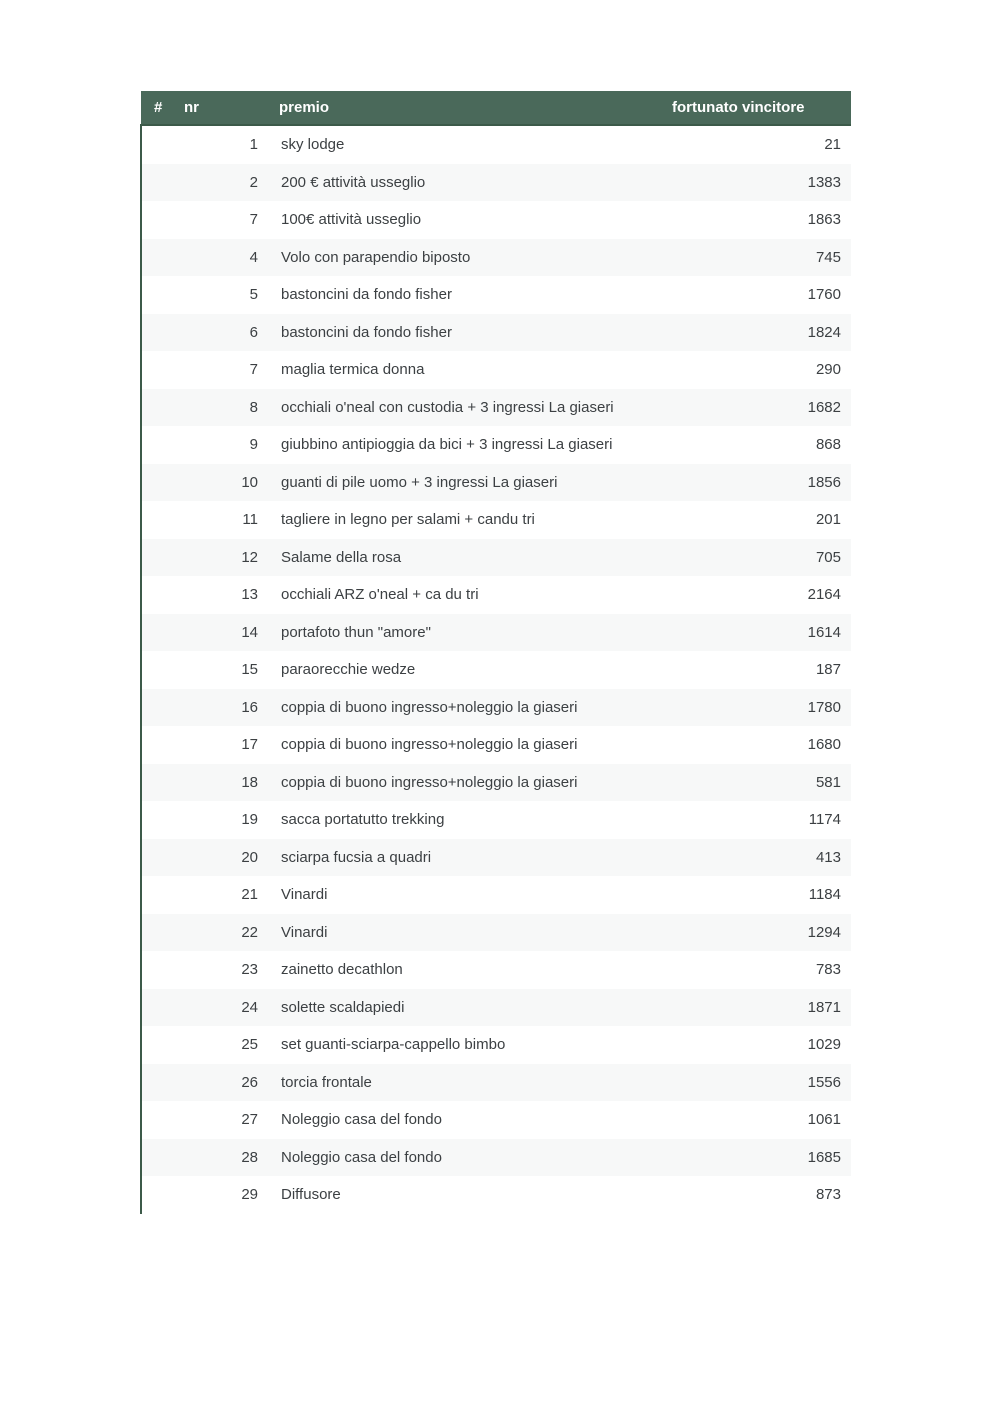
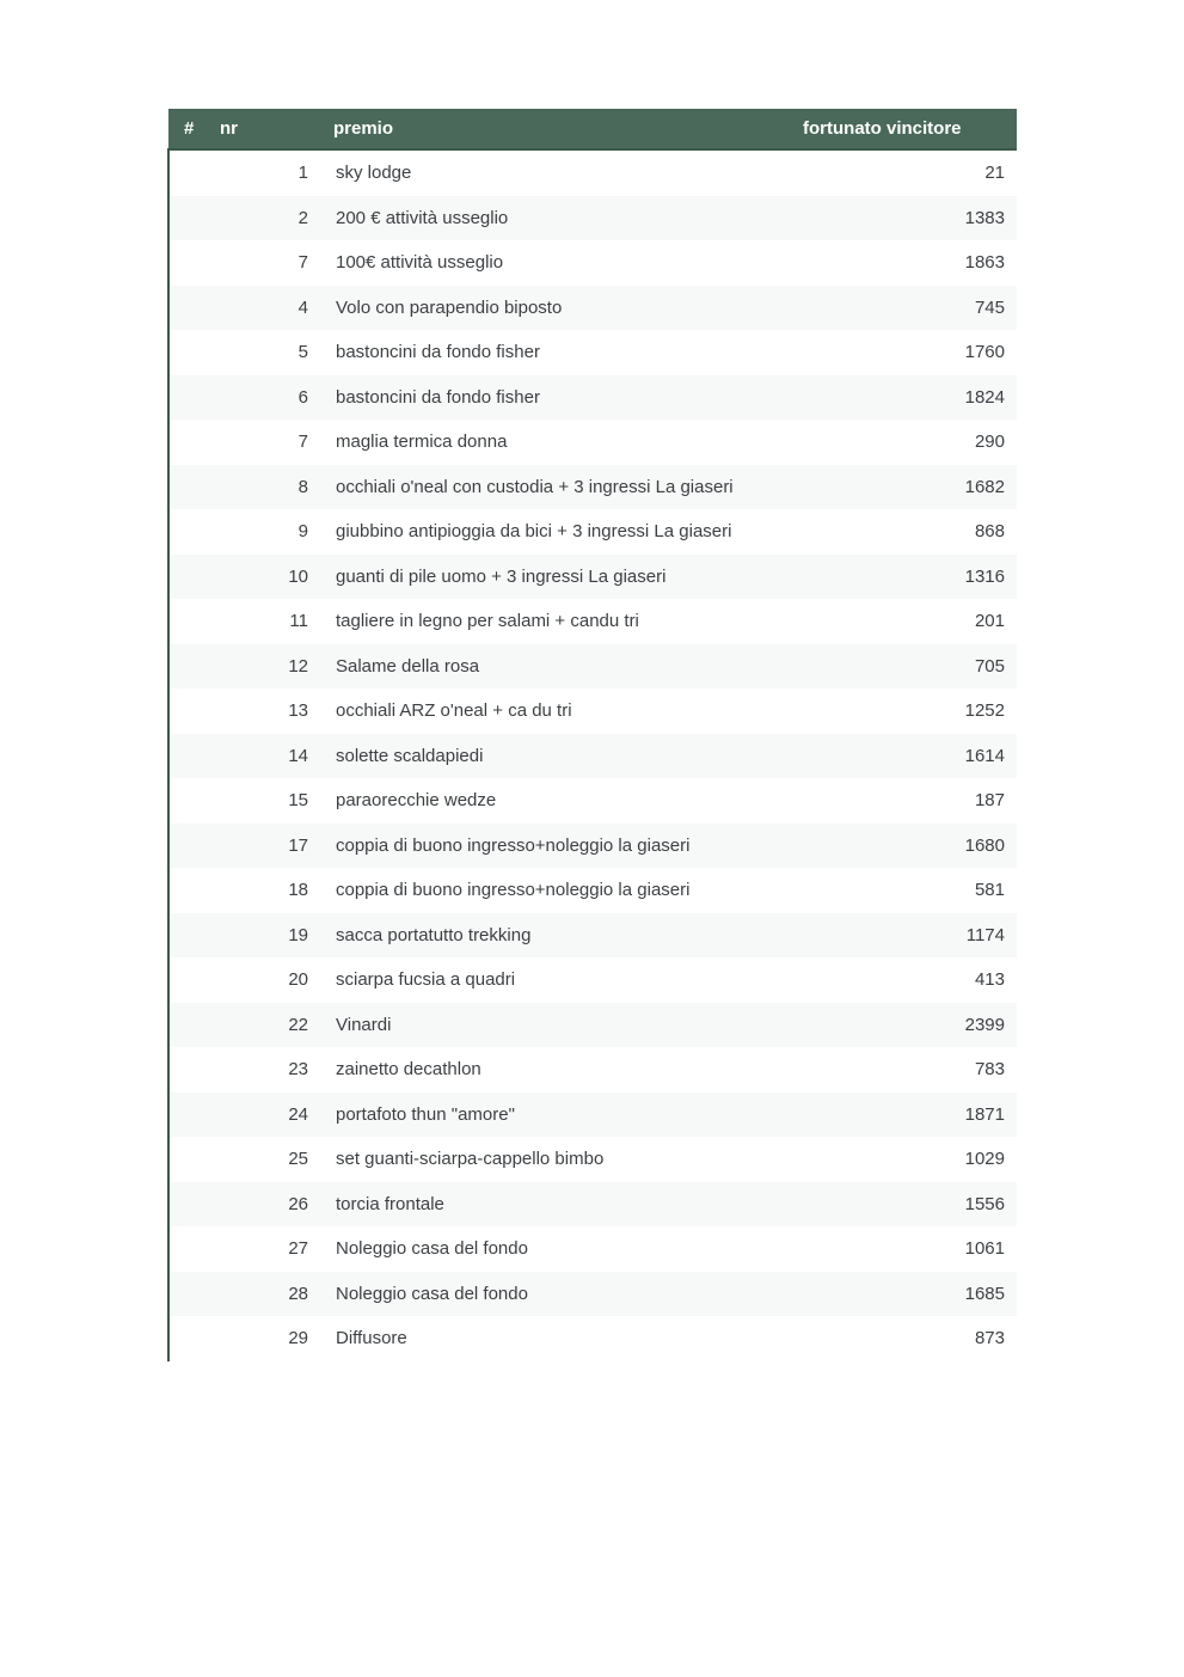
  #	nr	premio	fortunato vincitore
  	1	sky lodge	21
  	2	200 € attività usseglio	1383
  	7	100€ attività usseglio	1863
  	4	Volo con parapendio biposto	745
  	5	bastoncini da fondo fisher	1760
  	6	bastoncini da fondo fisher	1824
  	7	maglia termica donna	290
  	8	occhiali o'neal con custodia + 3 ingressi La giaseri	1682
  	9	giubbino antipioggia da bici + 3 ingressi La giaseri	868
- 	10	guanti di pile uomo + 3 ingressi La giaseri	1856
+ 	10	guanti di pile uomo + 3 ingressi La giaseri	1316
  	11	tagliere in legno per salami + candu tri	201
  	12	Salame della rosa	705
- 	13	occhiali ARZ o'neal + ca du tri	2164
+ 	13	occhiali ARZ o'neal + ca du tri	1252
- 	14	portafoto thun "amore"	1614
+ 	14	solette scaldapiedi	1614
  	15	paraorecchie wedze	187
- 	16	coppia di buono ingresso+noleggio la giaseri	1780
  	17	coppia di buono ingresso+noleggio la giaseri	1680
  	18	coppia di buono ingresso+noleggio la giaseri	581
  	19	sacca portatutto trekking	1174
  	20	sciarpa fucsia a quadri	413
- 	21	Vinardi	1184
- 	22	Vinardi	1294
+ 	22	Vinardi	2399
  	23	zainetto decathlon	783
- 	24	solette scaldapiedi	1871
+ 	24	portafoto thun "amore"	1871
  	25	set guanti-sciarpa-cappello bimbo	1029
  	26	torcia frontale	1556
  	27	Noleggio casa del fondo	1061
  	28	Noleggio casa del fondo	1685
  	29	Diffusore	873
